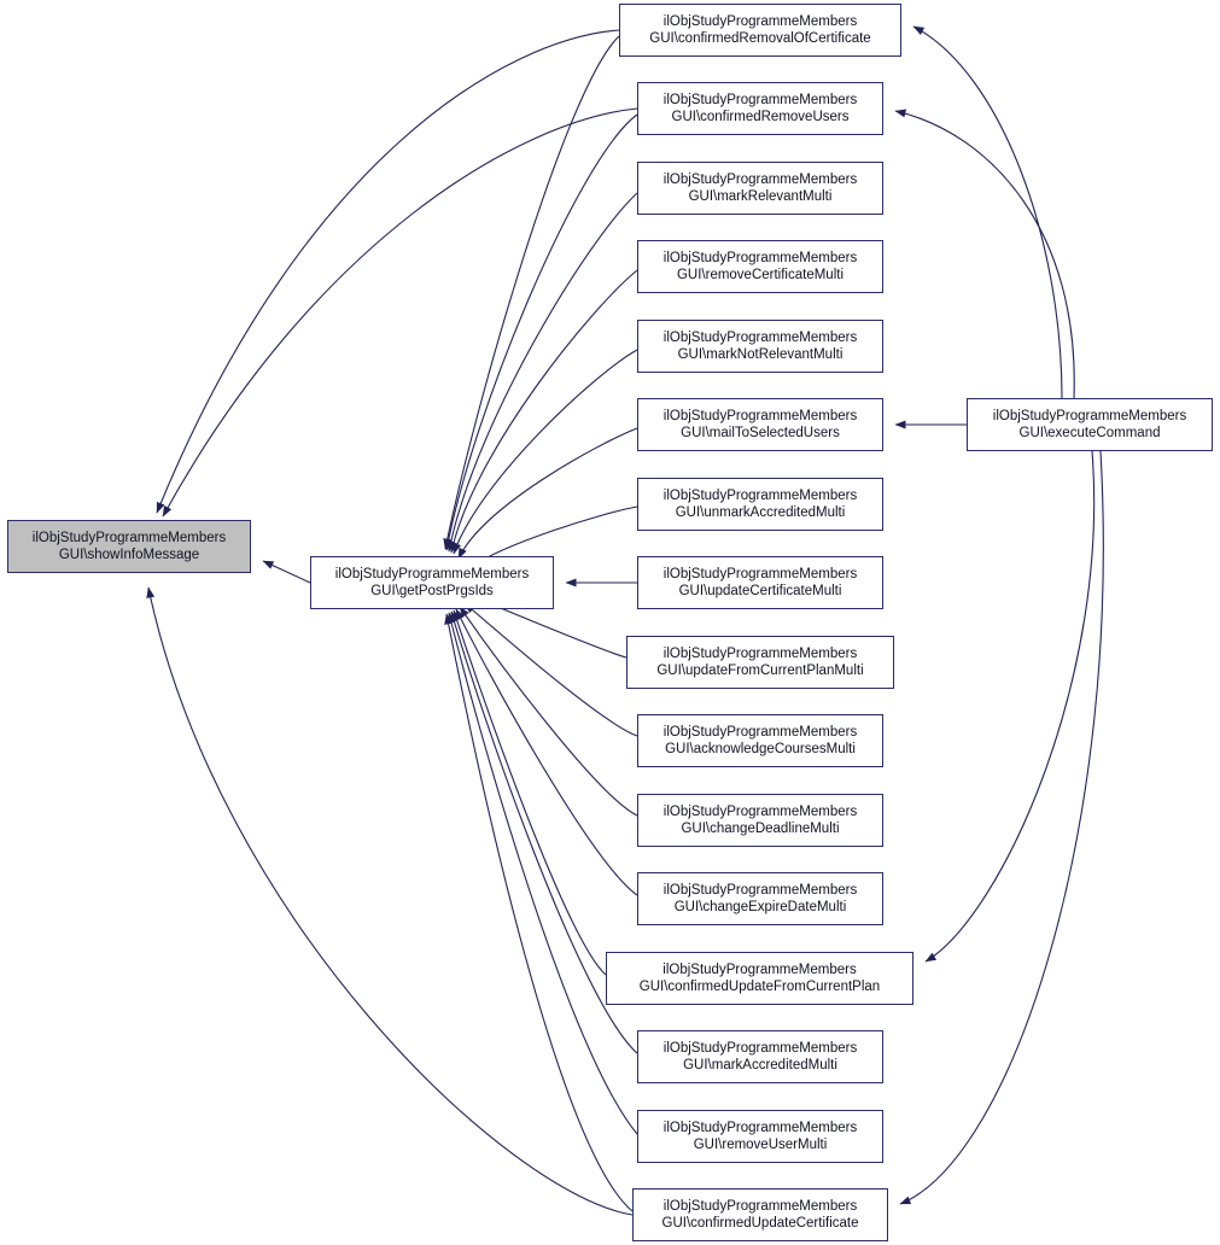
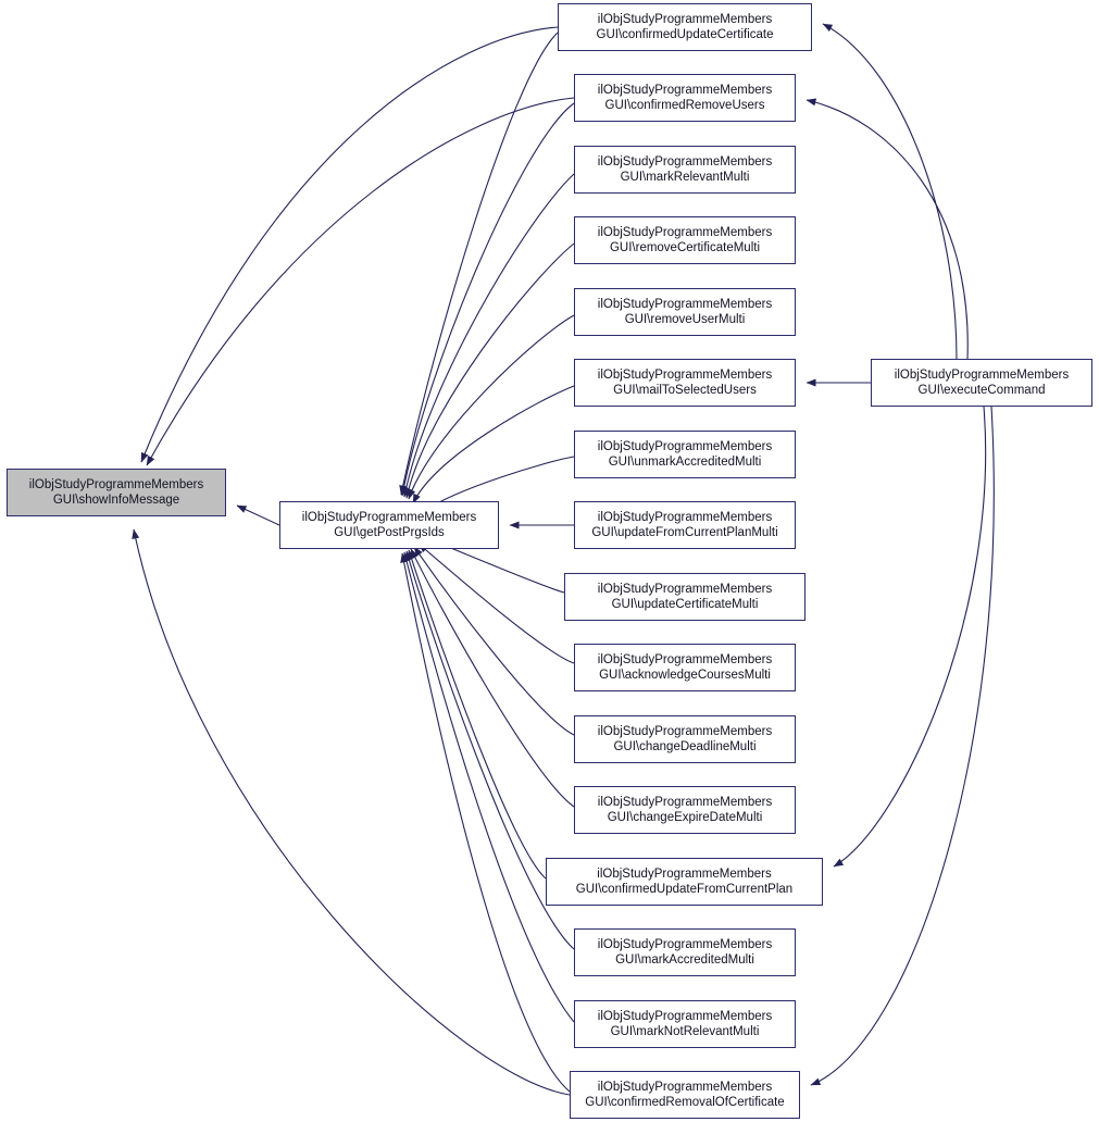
  ilObjStudyProgrammeMembers
  GUI\showInfoMessage
  ilObjStudyProgrammeMembers
  GUI\getPostPrgsIds
  ilObjStudyProgrammeMembers
- GUI\confirmedRemovalOfCertificate
+ GUI\confirmedUpdateCertificate
  ilObjStudyProgrammeMembers
  GUI\confirmedRemoveUsers
  ilObjStudyProgrammeMembers
  GUI\markRelevantMulti
  ilObjStudyProgrammeMembers
  GUI\removeCertificateMulti
  ilObjStudyProgrammeMembers
- GUI\markNotRelevantMulti
+ GUI\removeUserMulti
  ilObjStudyProgrammeMembers
  GUI\mailToSelectedUsers
  ilObjStudyProgrammeMembers
  GUI\unmarkAccreditedMulti
  ilObjStudyProgrammeMembers
- GUI\updateCertificateMulti
+ GUI\updateFromCurrentPlanMulti
  ilObjStudyProgrammeMembers
- GUI\updateFromCurrentPlanMulti
+ GUI\updateCertificateMulti
  ilObjStudyProgrammeMembers
  GUI\acknowledgeCoursesMulti
  ilObjStudyProgrammeMembers
  GUI\changeDeadlineMulti
  ilObjStudyProgrammeMembers
  GUI\changeExpireDateMulti
  ilObjStudyProgrammeMembers
  GUI\confirmedUpdateFromCurrentPlan
  ilObjStudyProgrammeMembers
  GUI\markAccreditedMulti
  ilObjStudyProgrammeMembers
- GUI\removeUserMulti
+ GUI\markNotRelevantMulti
  ilObjStudyProgrammeMembers
- GUI\confirmedUpdateCertificate
+ GUI\confirmedRemovalOfCertificate
  ilObjStudyProgrammeMembers
  GUI\executeCommand
